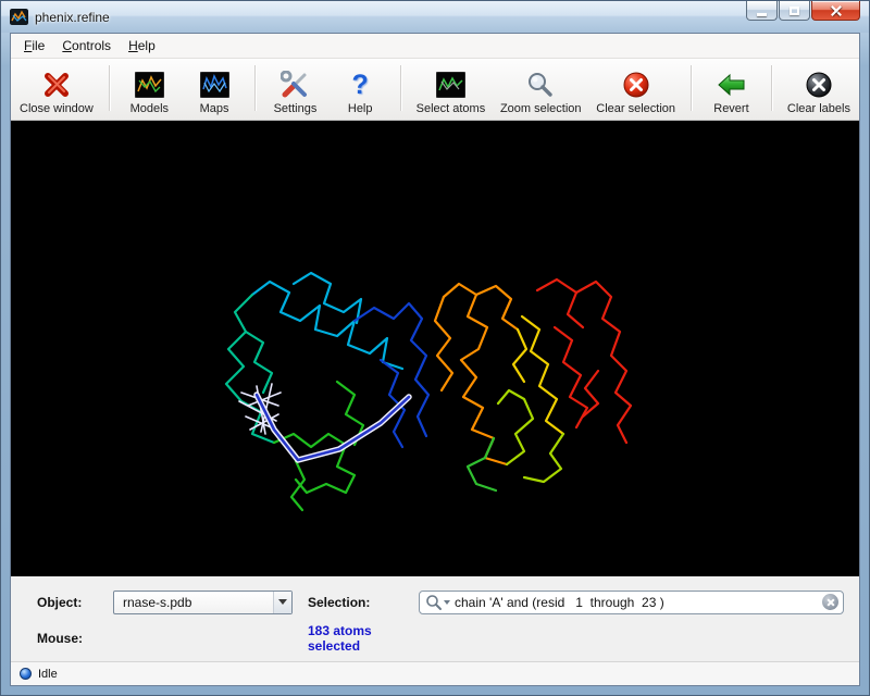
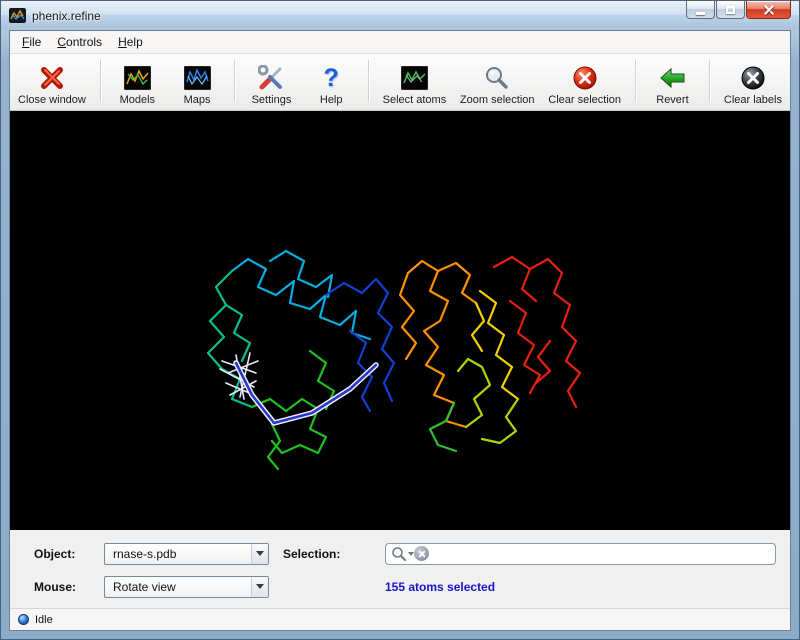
  phenix.refine
  File
  Controls
  Help
  Close window
  Models
  Maps
  Settings
  ?
  Help
  Select atoms
  Zoom selection
  Clear selection
  Revert
  Clear labels
  Object:
  rnase-s.pdb
  Selection:
- chain 'A' and (resid 1 through 23 )
  Mouse:
+ Rotate view
- 183 atoms selected
+ 155 atoms selected
  Idle
